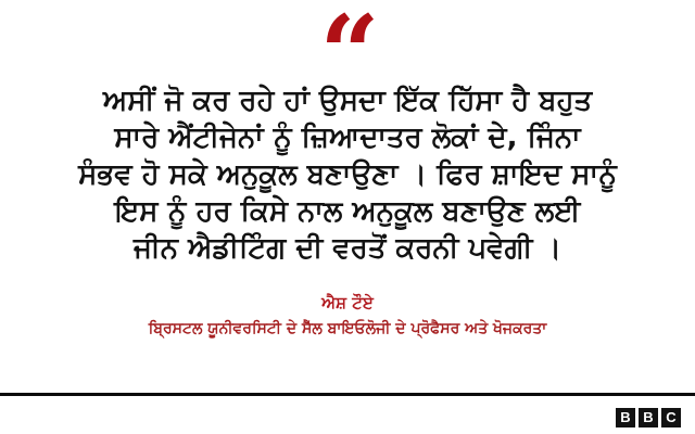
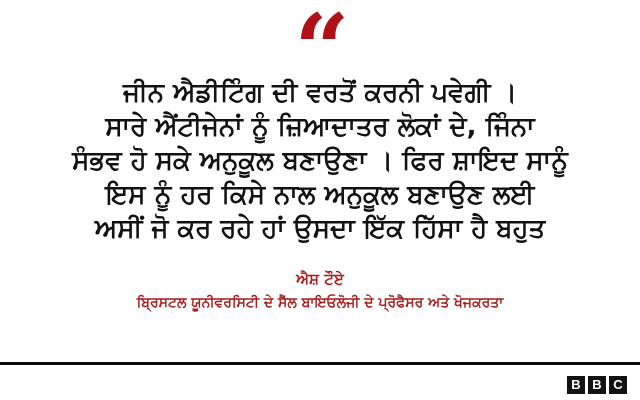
  “
- ਅਸੀਂ ਜੋ ਕਰ ਰਹੇ ਹਾਂ ਉਸਦਾ ਇੱਕ ਹਿੱਸਾ ਹੈ ਬਹੁਤ
+ ਜੀਨ ਐਡੀਟਿੰਗ ਦੀ ਵਰਤੋਂ ਕਰਨੀ ਪਵੇਗੀ ।
  ਸਾਰੇ ਐਂਟੀਜੇਨਾਂ ਨੂੰ ਜ਼ਿਆਦਾਤਰ ਲੋਕਾਂ ਦੇ, ਜਿੰਨਾ
  ਸੰਭਵ ਹੋ ਸਕੇ ਅਨੁਕੂਲ ਬਣਾਉਣਾ । ਫਿਰ ਸ਼ਾਇਦ ਸਾਨੂੰ
  ਇਸ ਨੂੰ ਹਰ ਕਿਸੇ ਨਾਲ ਅਨੁਕੂਲ ਬਣਾਉਣ ਲਈ
- ਜੀਨ ਐਡੀਟਿੰਗ ਦੀ ਵਰਤੋਂ ਕਰਨੀ ਪਵੇਗੀ ।
+ ਅਸੀਂ ਜੋ ਕਰ ਰਹੇ ਹਾਂ ਉਸਦਾ ਇੱਕ ਹਿੱਸਾ ਹੈ ਬਹੁਤ
  ਐਸ਼ ਟੌਏ
  ਬ੍ਰਿਸਟਲ ਯੂਨੀਵਰਸਿਟੀ ਦੇ ਸੈੱਲ ਬਾਇਓਲੋਜੀ ਦੇ ਪ੍ਰੋਫੈਸਰ ਅਤੇ ਖੋਜਕਰਤਾ
  B
  B
  C
